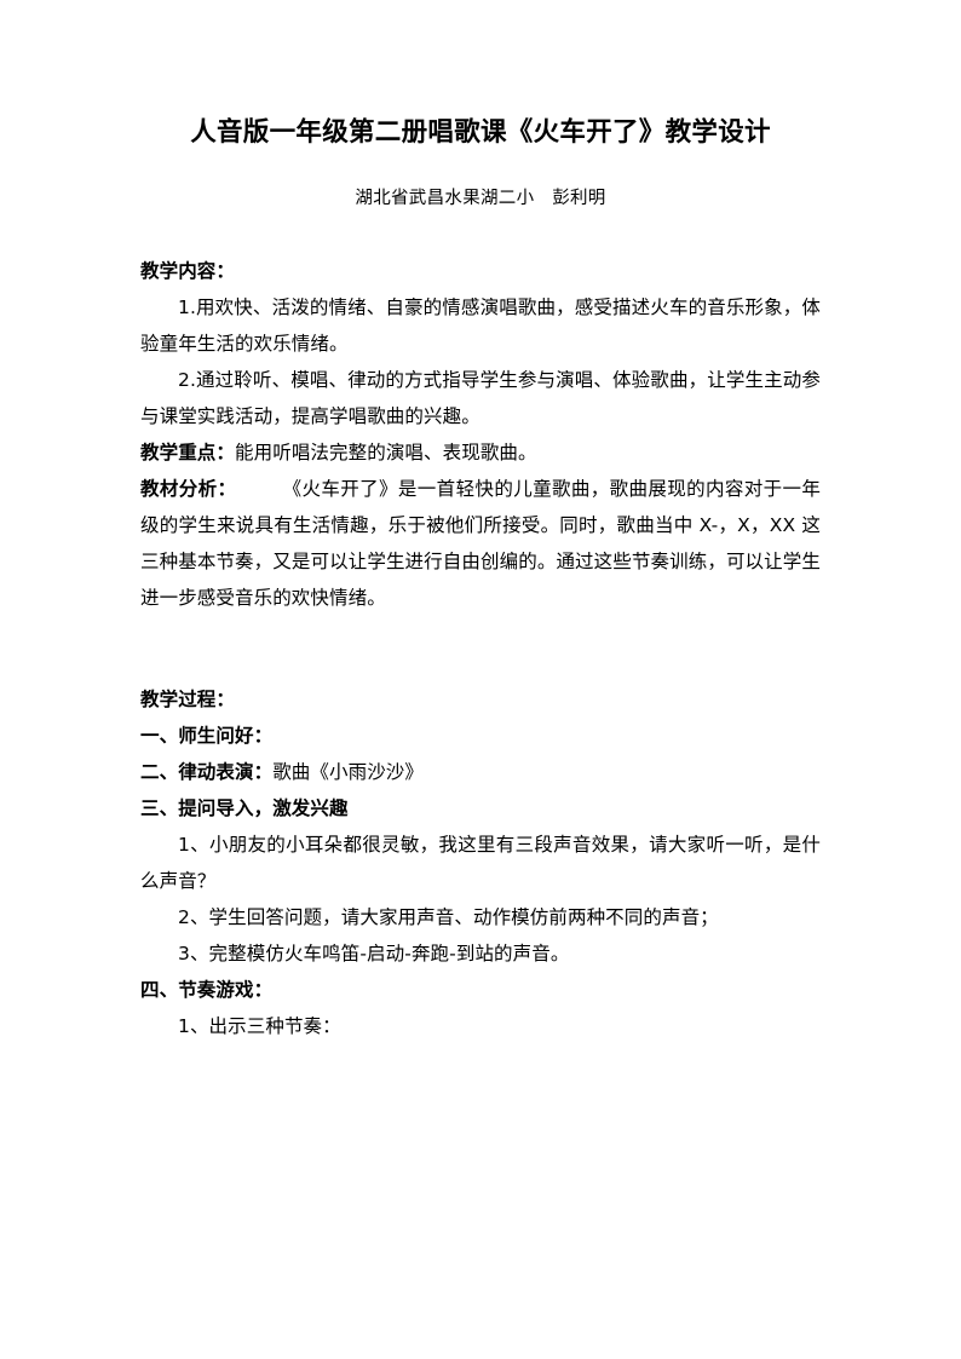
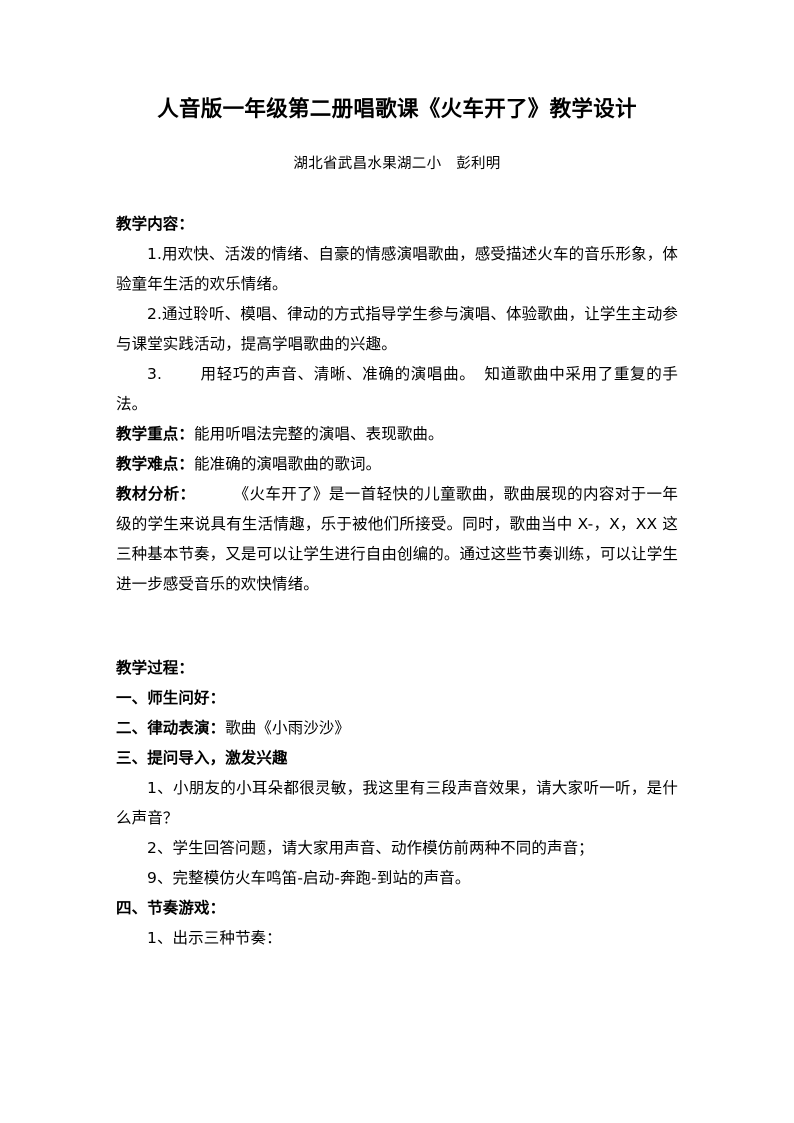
  人音版一年级第二册唱歌课《火车开了》教学设计
  湖北省武昌水果湖二小 彭利明
  教学内容：
  1.用欢快、活泼的情绪、自豪的情感演唱歌曲，感受描述火车的音乐形象，体验童年生活的欢乐情绪。
  2.通过聆听、模唱、律动的方式指导学生参与演唱、体验歌曲，让学生主动参与课堂实践活动，提高学唱歌曲的兴趣。
+ 3. 用轻巧的声音、清晰、准确的演唱曲。 知道歌曲中采用了重复的手法。
  教学重点：能用听唱法完整的演唱、表现歌曲。
+ 教学难点：能准确的演唱歌曲的歌词。
  教材分析： 《火车开了》是一首轻快的儿童歌曲，歌曲展现的内容对于一年级的学生来说具有生活情趣，乐于被他们所接受。同时，歌曲当中 X-，X，XX 这三种基本节奏，又是可以让学生进行自由创编的。通过这些节奏训练，可以让学生进一步感受音乐的欢快情绪。
  教学过程：
  一、师生问好：
  二、律动表演：歌曲《小雨沙沙》
  三、提问导入，激发兴趣
  1、小朋友的小耳朵都很灵敏，我这里有三段声音效果，请大家听一听，是什么声音？
  2、学生回答问题，请大家用声音、动作模仿前两种不同的声音；
- 3、完整模仿火车鸣笛-启动-奔跑-到站的声音。
+ 9、完整模仿火车鸣笛-启动-奔跑-到站的声音。
  四、节奏游戏：
  1、出示三种节奏：
